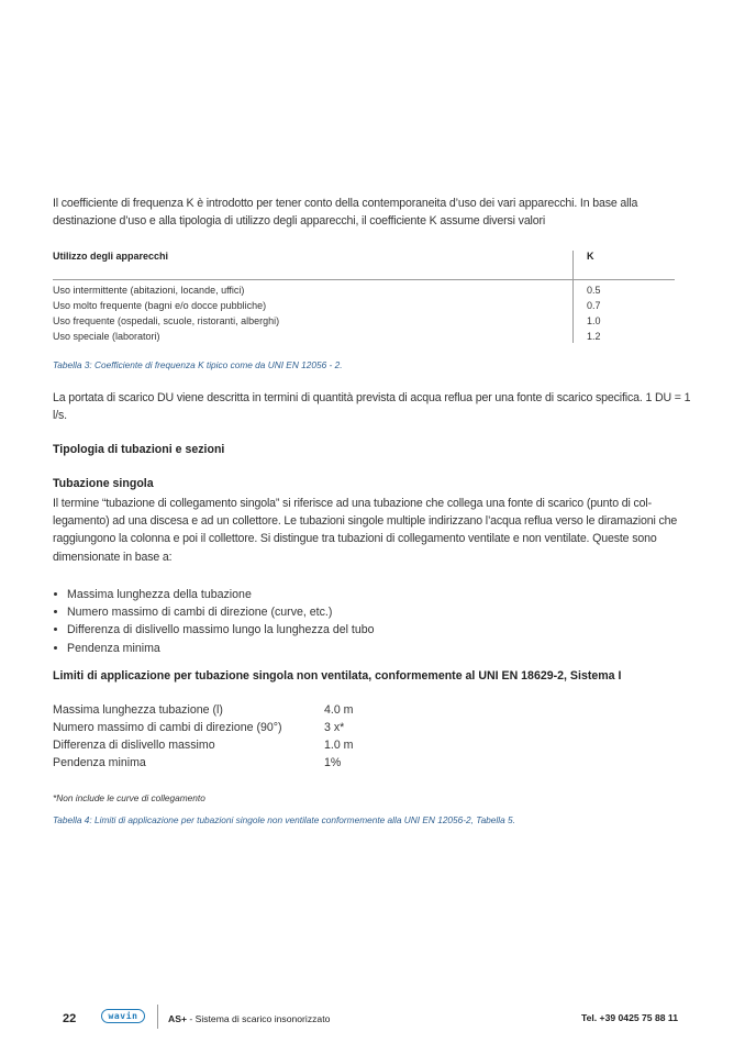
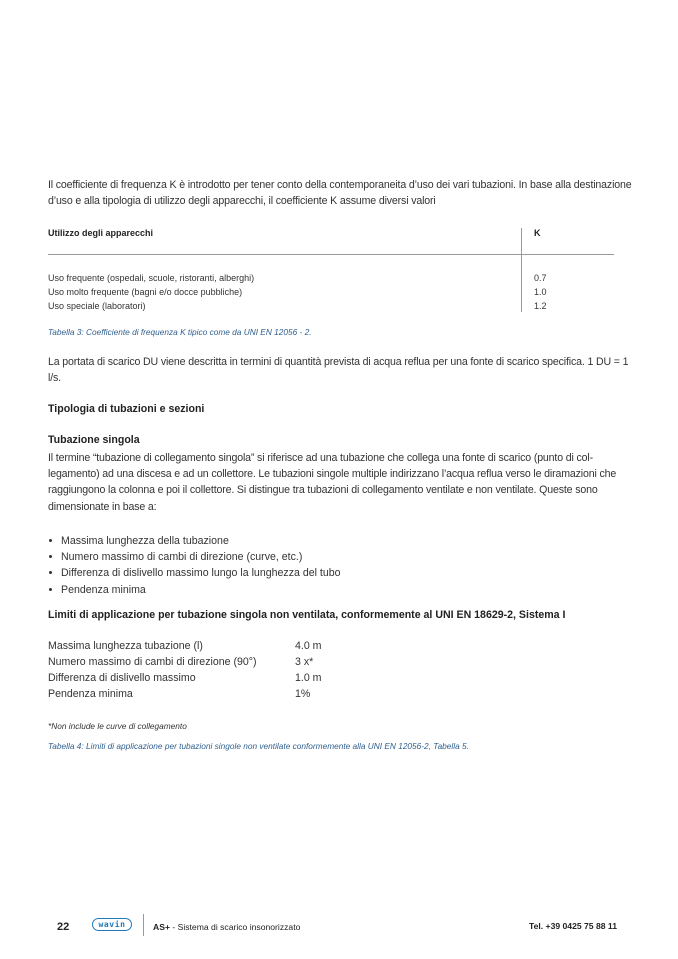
- Il coefficiente di frequenza K è introdotto per tener conto della contemporaneita d’uso dei vari apparecchi. In base alla destinazione d’uso e alla tipologia di utilizzo degli apparecchi, il coefficiente K assume diversi valori
+ Il coefficiente di frequenza K è introdotto per tener conto della contemporaneita d’uso dei vari tubazioni. In base alla destinazione d’uso e alla tipologia di utilizzo degli apparecchi, il coefficiente K assume diversi valori
  Utilizzo degli apparecchi
  K
- Uso intermittente (abitazioni, locande, uffici)
- 0.5
- Uso molto frequente (bagni e/o docce pubbliche)
+ Uso frequente (ospedali, scuole, ristoranti, alberghi)
  0.7
- Uso frequente (ospedali, scuole, ristoranti, alberghi)
+ Uso molto frequente (bagni e/o docce pubbliche)
  1.0
  Uso speciale (laboratori)
  1.2
  Tabella 3: Coefficiente di frequenza K tipico come da UNI EN 12056 - 2.
  La portata di scarico DU viene descritta in termini di quantità prevista di acqua reflua per una fonte di scarico specifica. 1 DU = 1 l/s.
  Tipologia di tubazioni e sezioni
  Tubazione singola
  Il termine “tubazione di collegamento singola” si riferisce ad una tubazione che collega una fonte di scarico (punto di col-legamento) ad una discesa e ad un collettore. Le tubazioni singole multiple indirizzano l’acqua reflua verso le diramazioni che raggiungono la colonna e poi il collettore. Si distingue tra tubazioni di collegamento ventilate e non ventilate. Queste sono dimensionate in base a:
  Massima lunghezza della tubazione
  Numero massimo di cambi di direzione (curve, etc.)
  Differenza di dislivello massimo lungo la lunghezza del tubo
  Pendenza minima
  Limiti di applicazione per tubazione singola non ventilata, conformemente al UNI EN 18629-2, Sistema I
  Massima lunghezza tubazione (l)
  4.0 m
  Numero massimo di cambi di direzione (90°)
  3 x*
  Differenza di dislivello massimo
  1.0 m
  Pendenza minima
  1%
  *Non include le curve di collegamento
  Tabella 4: Limiti di applicazione per tubazioni singole non ventilate conformemente alla UNI EN 12056-2, Tabella 5.
  22
  wavin
  AS+ - Sistema di scarico insonorizzato
  Tel. +39 0425 75 88 11
